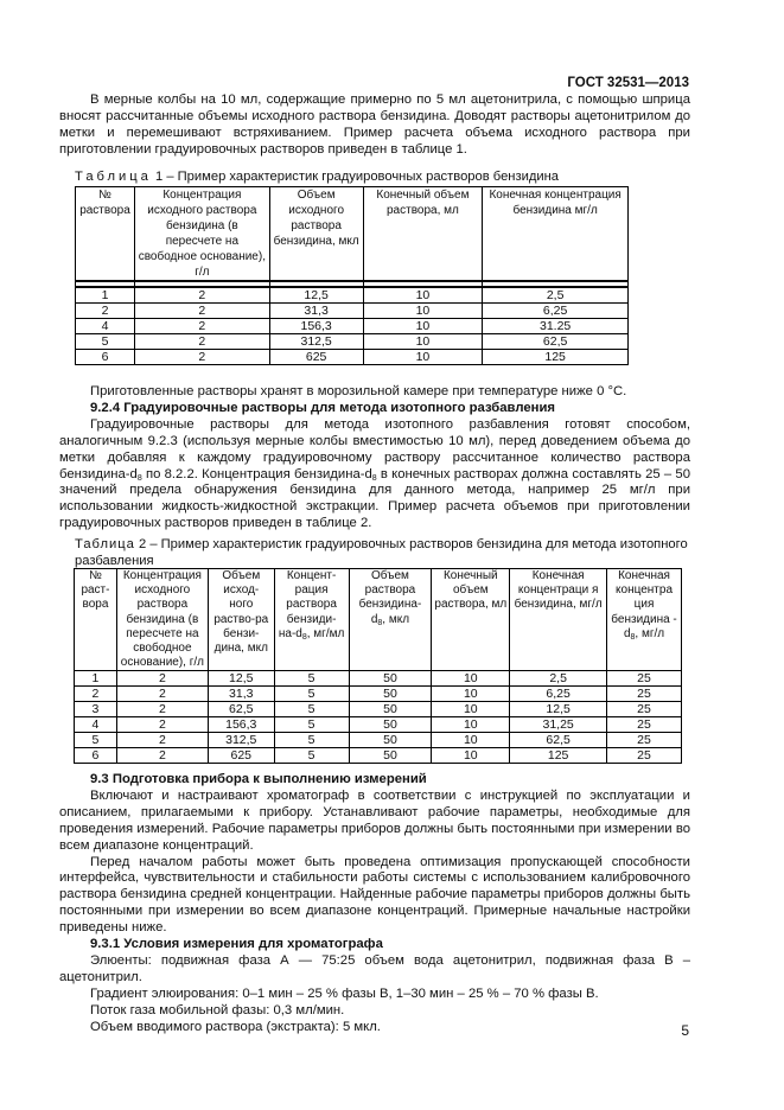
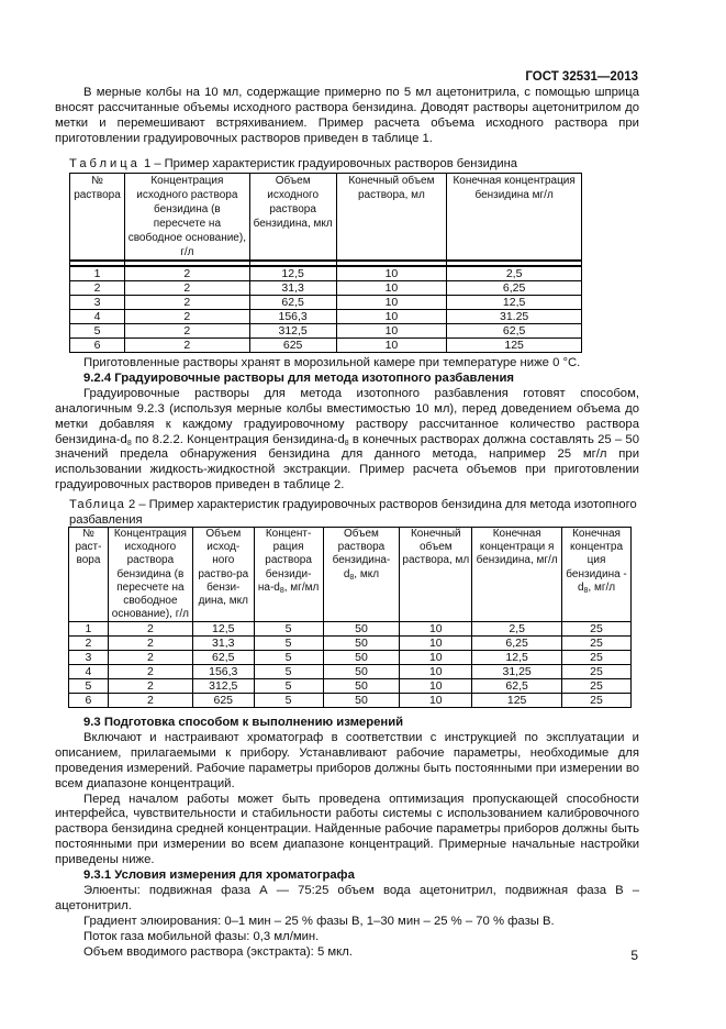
  ГОСТ 32531—2013
  В мерные колбы на 10 мл, содержащие примерно по 5 мл ацетонитрила, с помощью шприца вносят рассчитанные объемы исходного раствора бензидина. Доводят растворы ацетонитрилом до метки и перемешивают встряхиванием. Пример расчета объема исходного раствора при приготовлении градуировочных растворов приведен в таблице 1.
  Таблица 1 – Пример характеристик градуировочных растворов бензидина
  № раствора	Концентрация исходного раствора бензидина (в пересчете на свободное основание), г/л	Объем исходного раствора бензидина, мкл	Конечный объем раствора, мл	Конечная концентрация бензидина мг/л
  1	2	12,5	10	2,5
  2	2	31,3	10	6,25
+ 3	2	62,5	10	12,5
  4	2	156,3	10	31.25
  5	2	312,5	10	62,5
  6	2	625	10	125
  Приготовленные растворы хранят в морозильной камере при температуре ниже 0 °С.
  9.2.4 Градуировочные растворы для метода изотопного разбавления
  Градуировочные растворы для метода изотопного разбавления готовят способом, аналогичным 9.2.3 (используя мерные колбы вместимостью 10 мл), перед доведением объема до метки добавляя к каждому градуировочному раствору рассчитанное количество раствора бензидина-d по 8.2.2. Концентрация бензидина-d в конечных растворах должна составлять 25 – 50 значений предела обнаружения бензидина для данного метода, например 25 мг/л при использовании жидкость-жидкостной экстракции. Пример расчета объемов при приготовлении градуировочных растворов приведен в таблице 2.
  Таблица 2 – Пример характеристик градуировочных растворов бензидина для метода изотопного разбавления
  № раст- вора	Концентрация исходного раствора бензидина (в пересчете на свободное основание), г/л	Объем исход- ного раство-ра бензи- дина, мкл	Концент- рация раствора бензиди- на-d , мг/мл	Объем раствора бензидина-d , мкл	Конечный объем раствора, мл	Конечная концентраци я бензидина, мг/л	Конечная концентра ция бензидина -d , мг/л
  1	2	12,5	5	50	10	2,5	25
  2	2	31,3	5	50	10	6,25	25
  3	2	62,5	5	50	10	12,5	25
  4	2	156,3	5	50	10	31,25	25
  5	2	312,5	5	50	10	62,5	25
  6	2	625	5	50	10	125	25
- 9.3 Подготовка прибора к выполнению измерений
+ 9.3 Подготовка способом к выполнению измерений
  Включают и настраивают хроматограф в соответствии с инструкцией по эксплуатации и описанием, прилагаемыми к прибору. Устанавливают рабочие параметры, необходимые для проведения измерений. Рабочие параметры приборов должны быть постоянными при измерении во всем диапазоне концентраций.
  Перед началом работы может быть проведена оптимизация пропускающей способности интерфейса, чувствительности и стабильности работы системы с использованием калибровочного раствора бензидина средней концентрации. Найденные рабочие параметры приборов должны быть постоянными при измерении во всем диапазоне концентраций. Примерные начальные настройки приведены ниже.
  9.3.1 Условия измерения для хроматографа
  Элюенты: подвижная фаза А — 75:25 объем вода ацетонитрил, подвижная фаза В – ацетонитрил.
  Градиент элюирования: 0–1 мин – 25 % фазы В, 1–30 мин – 25 % – 70 % фазы В.
  Поток газа мобильной фазы: 0,3 мл/мин.
  Объем вводимого раствора (экстракта): 5 мкл.
  5
